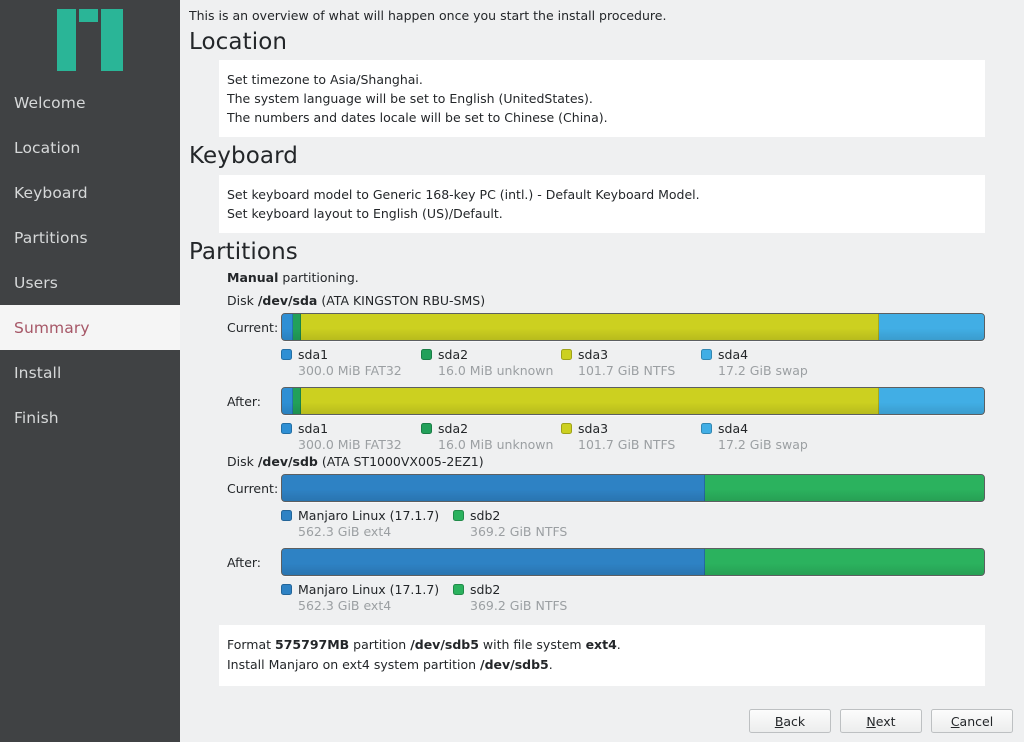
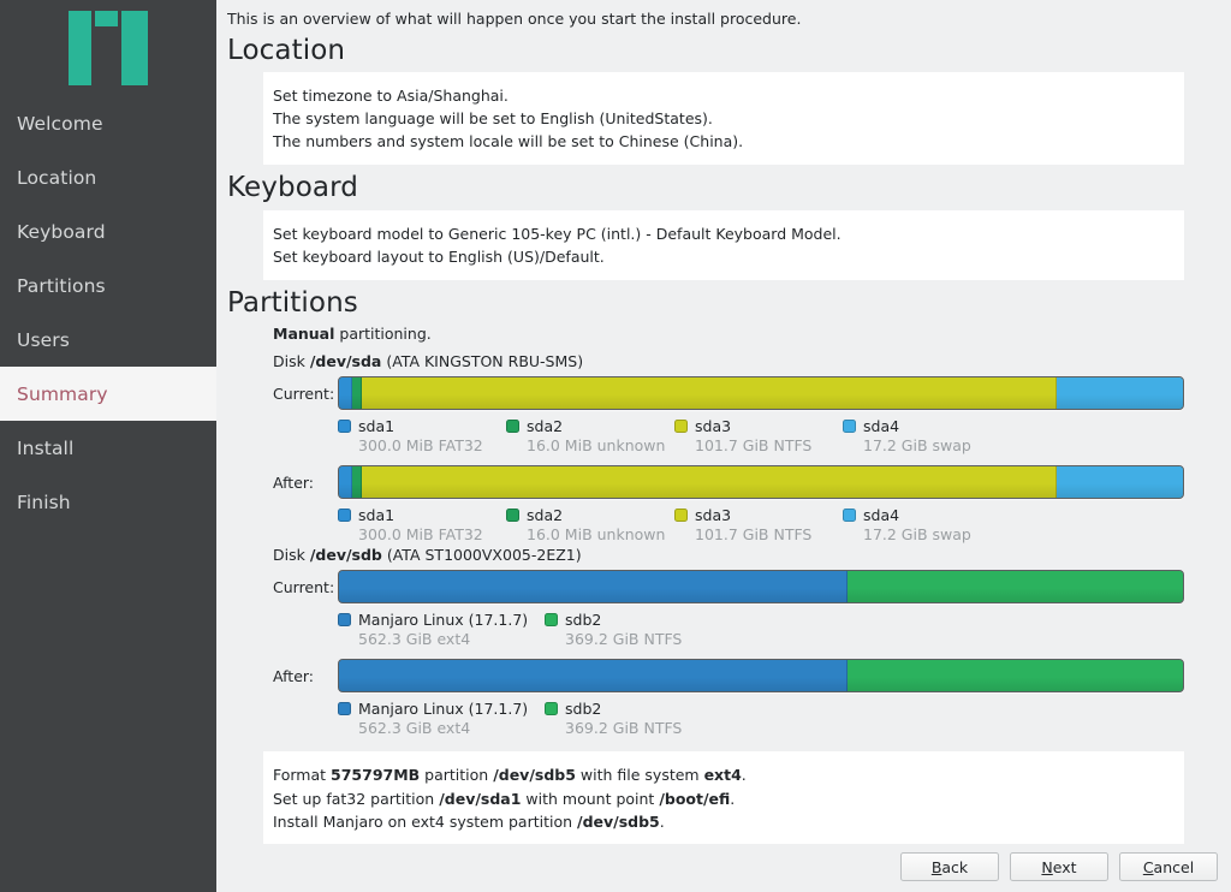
  Welcome
  Location
  Keyboard
  Partitions
  Users
  Summary
  Install
  Finish
  This is an overview of what will happen once you start the install procedure.
  Location
  Set timezone to Asia/Shanghai.
  The system language will be set to English (UnitedStates).
- The numbers and dates locale will be set to Chinese (China).
+ The numbers and system locale will be set to Chinese (China).
  Keyboard
- Set keyboard model to Generic 168-key PC (intl.) - Default Keyboard Model.
+ Set keyboard model to Generic 105-key PC (intl.) - Default Keyboard Model.
  Set keyboard layout to English (US)/Default.
  Partitions
  Manual partitioning.
  Disk /dev/sda (ATA KINGSTON RBU-SMS)
  Current:
  sda1
  300.0 MiB FAT32
  sda2
  16.0 MiB unknown
  sda3
  101.7 GiB NTFS
  sda4
  17.2 GiB swap
  After:
  sda1
  300.0 MiB FAT32
  sda2
  16.0 MiB unknown
  sda3
  101.7 GiB NTFS
  sda4
  17.2 GiB swap
  Disk /dev/sdb (ATA ST1000VX005-2EZ1)
  Current:
  Manjaro Linux (17.1.7)
  562.3 GiB ext4
  sdb2
  369.2 GiB NTFS
  After:
  Manjaro Linux (17.1.7)
  562.3 GiB ext4
  sdb2
  369.2 GiB NTFS
  Format 575797MB partition /dev/sdb5 with file system ext4.
+ Set up fat32 partition /dev/sda1 with mount point /boot/efi.
  Install Manjaro on ext4 system partition /dev/sdb5.
  Back
  Next
  Cancel
